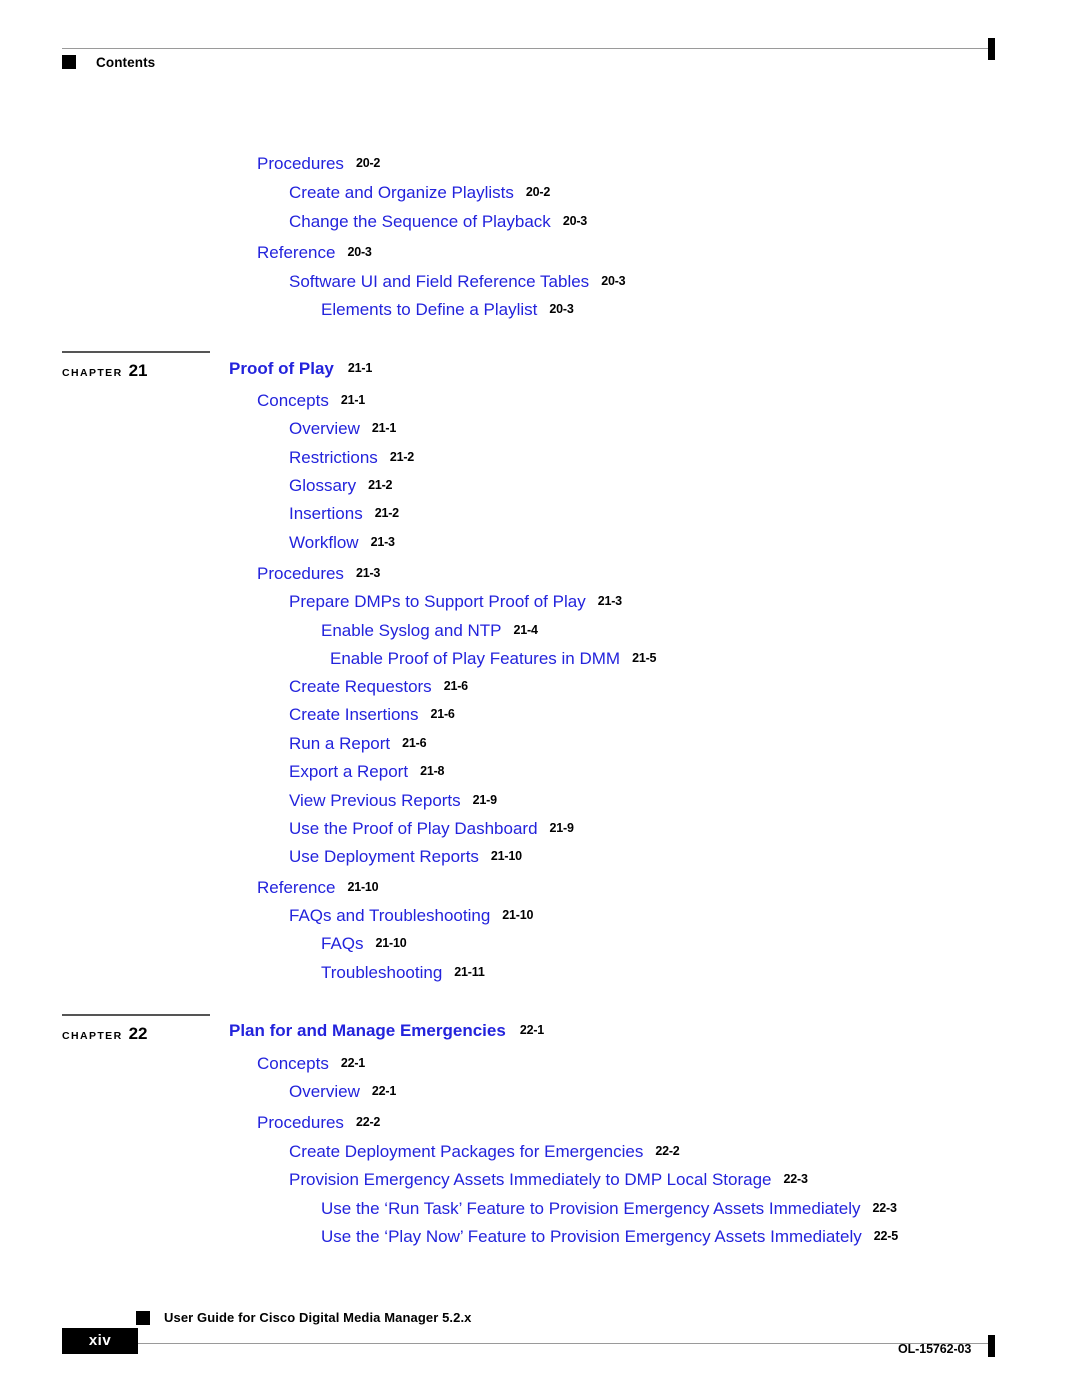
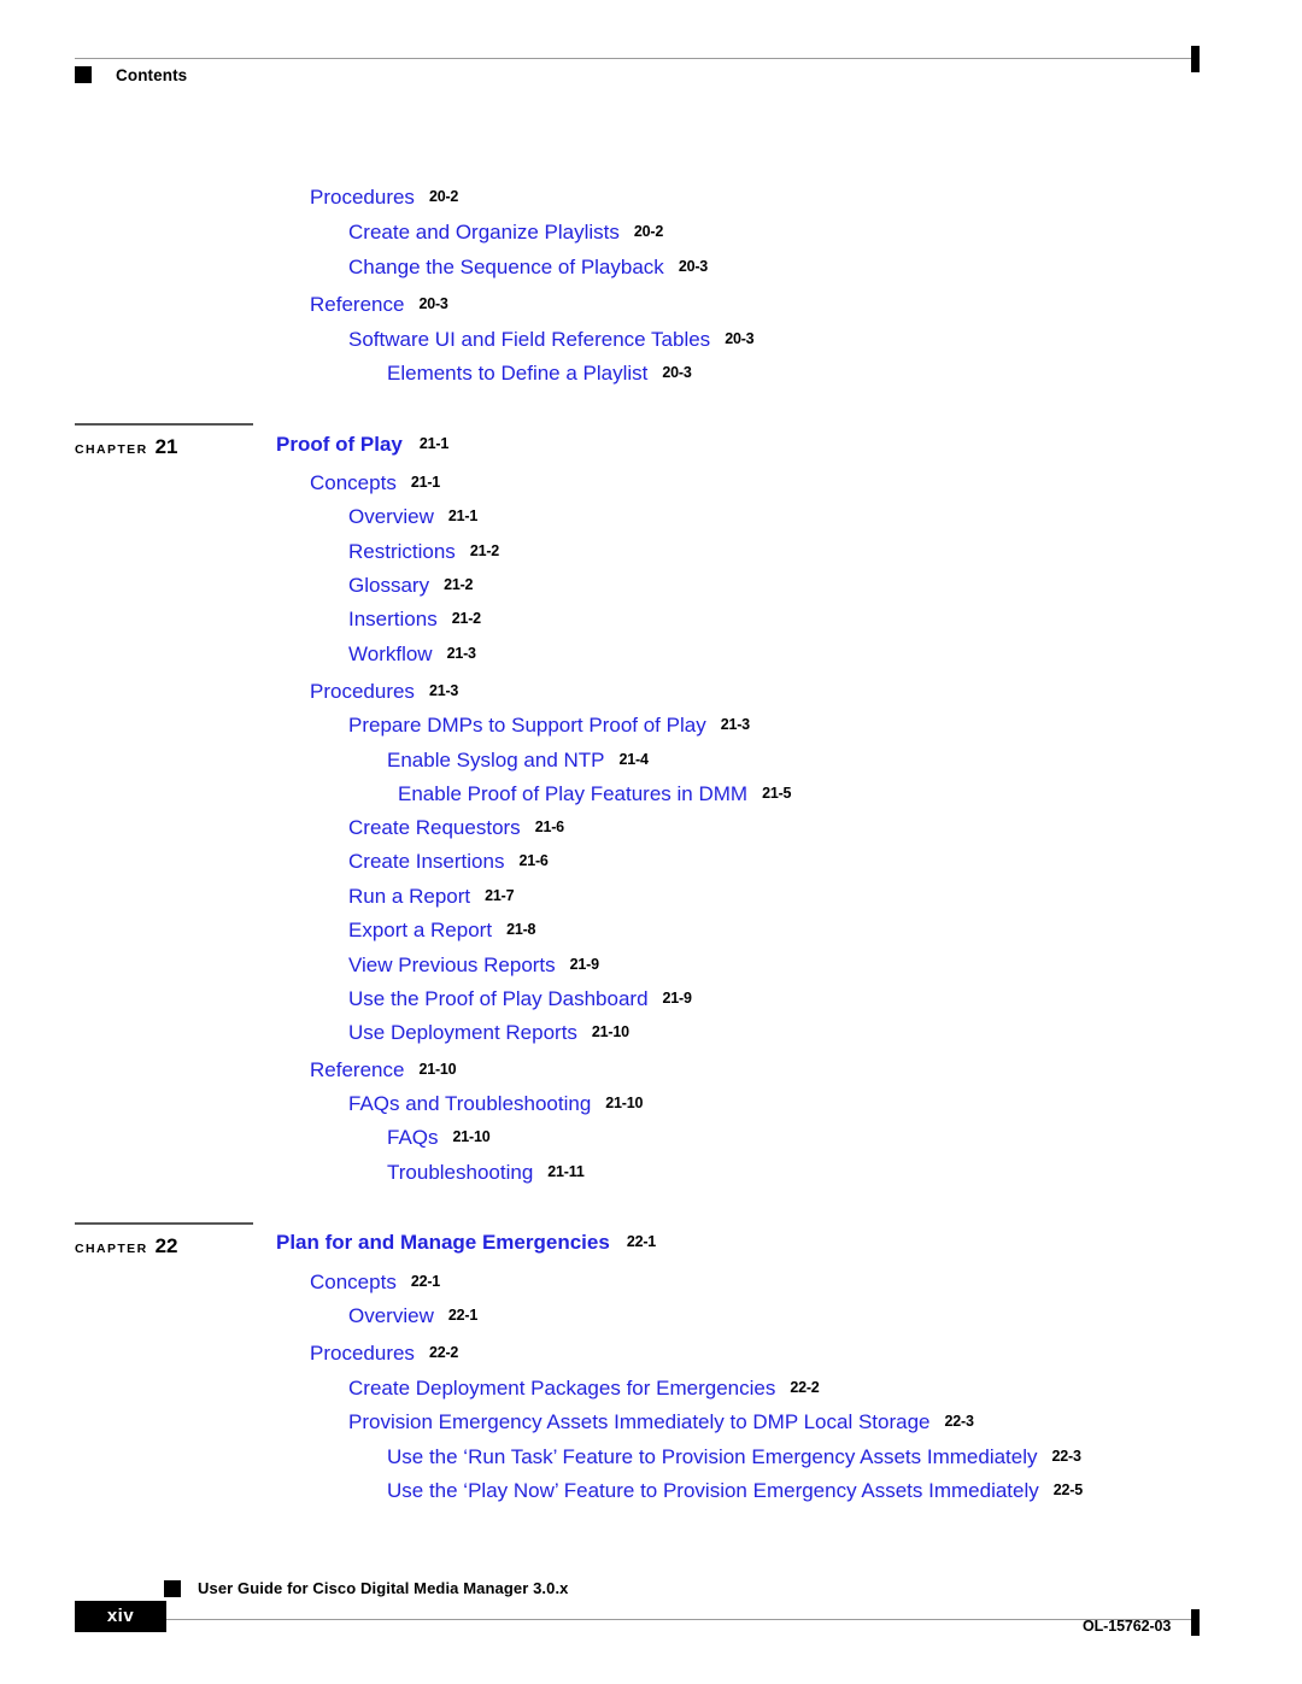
  Contents
  Procedures 20-2
  Create and Organize Playlists 20-2
  Change the Sequence of Playback 20-3
  Reference 20-3
  Software UI and Field Reference Tables 20-3
  Elements to Define a Playlist 20-3
  Concepts 21-1
  Overview 21-1
  Restrictions 21-2
  Glossary 21-2
  Insertions 21-2
  Workflow 21-3
  Procedures 21-3
  Prepare DMPs to Support Proof of Play 21-3
  Enable Syslog and NTP 21-4
  Enable Proof of Play Features in DMM 21-5
  Create Requestors 21-6
  Create Insertions 21-6
- Run a Report 21-6
+ Run a Report 21-7
  Export a Report 21-8
  View Previous Reports 21-9
  Use the Proof of Play Dashboard 21-9
  Use Deployment Reports 21-10
  Reference 21-10
  FAQs and Troubleshooting 21-10
  FAQs 21-10
  Troubleshooting 21-11
  Concepts 22-1
  Overview 22-1
  Procedures 22-2
  Create Deployment Packages for Emergencies 22-2
  Provision Emergency Assets Immediately to DMP Local Storage 22-3
  Use the ‘Run Task’ Feature to Provision Emergency Assets Immediately 22-3
  Use the ‘Play Now’ Feature to Provision Emergency Assets Immediately 22-5
  CHAPTER 21
  Proof of Play 21-1
  CHAPTER 22
  Plan for and Manage Emergencies 22-1
- User Guide for Cisco Digital Media Manager 5.2.x
+ User Guide for Cisco Digital Media Manager 3.0.x
  xiv
  OL-15762-03
